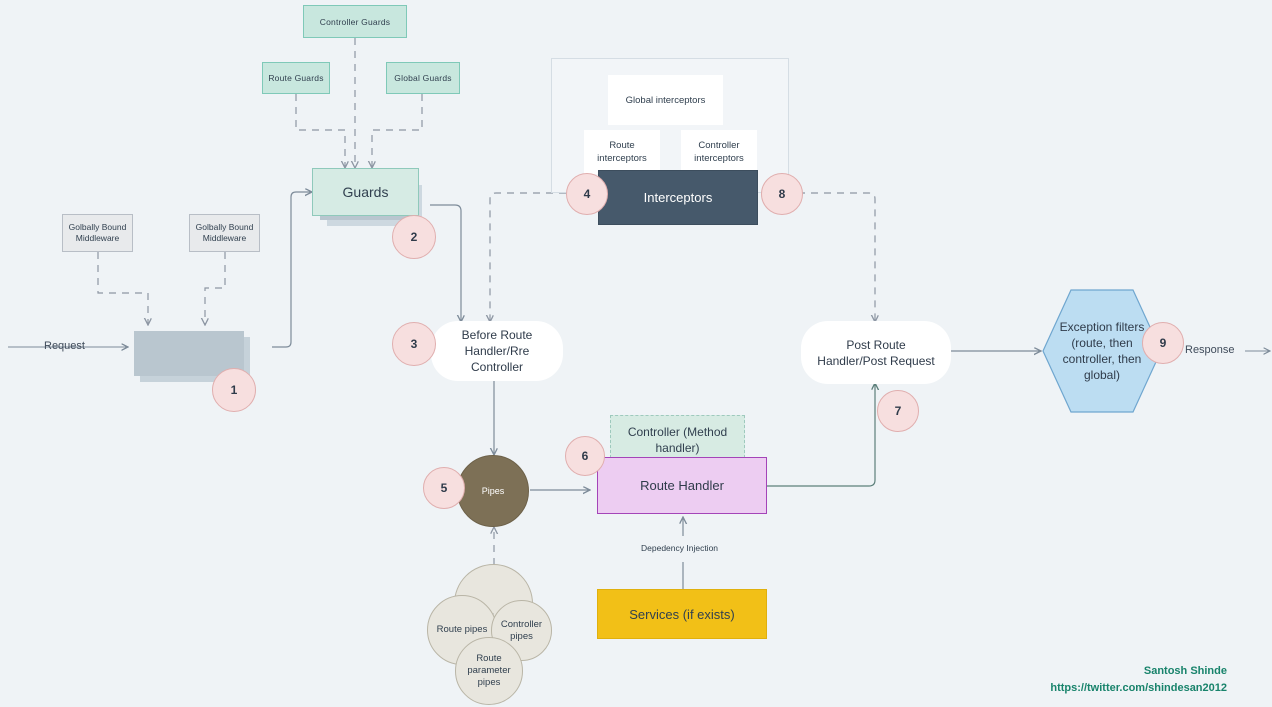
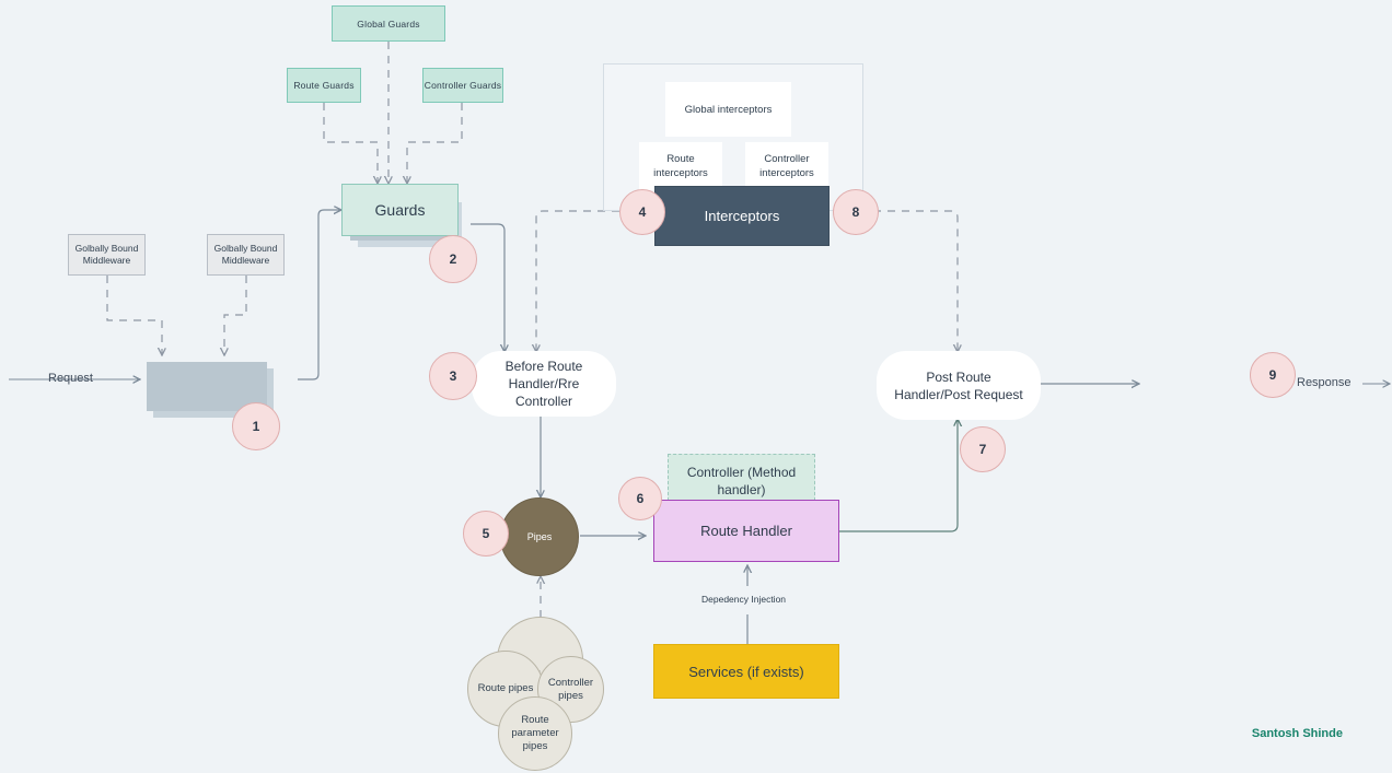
- Controller Guards
+ Global Guards
  Route Guards
- Global Guards
+ Controller Guards
  Golbally Bound Middleware
  Golbally Bound Middleware
  Guards
  Global interceptors
  Route interceptors
  Controller interceptors
  Interceptors
  Before Route Handler/Rre Controller
  Post Route Handler/Post Request
  Pipes
  Route pipes
  Controller pipes
  Route parameter pipes
  Controller (Method handler)
  Route Handler
  Services (if exists)
- Exception filters (route, then controller, then global)
  Request
  Response
  Depedency Injection
  1
  2
  3
  4
  5
  6
  7
  8
  9
  Santosh Shinde
- https://twitter.com/shindesan2012
